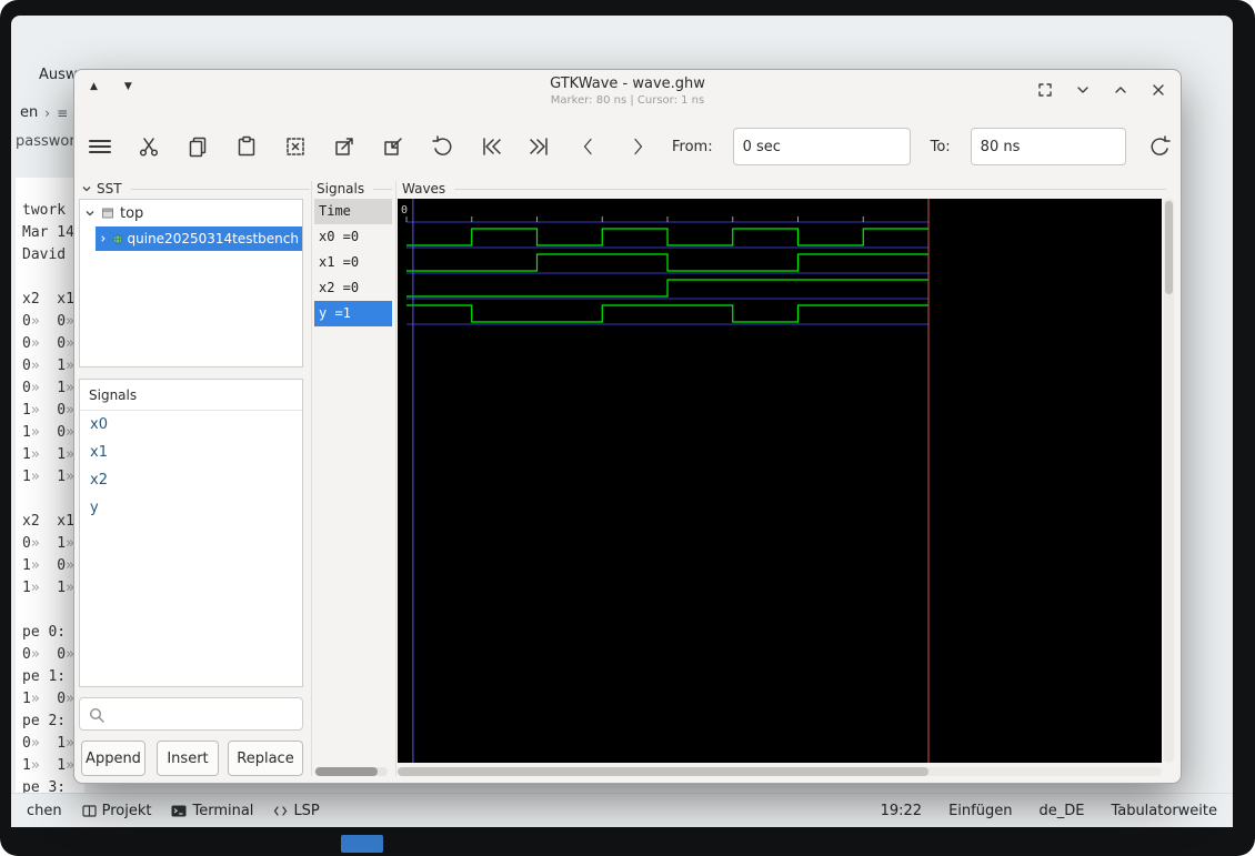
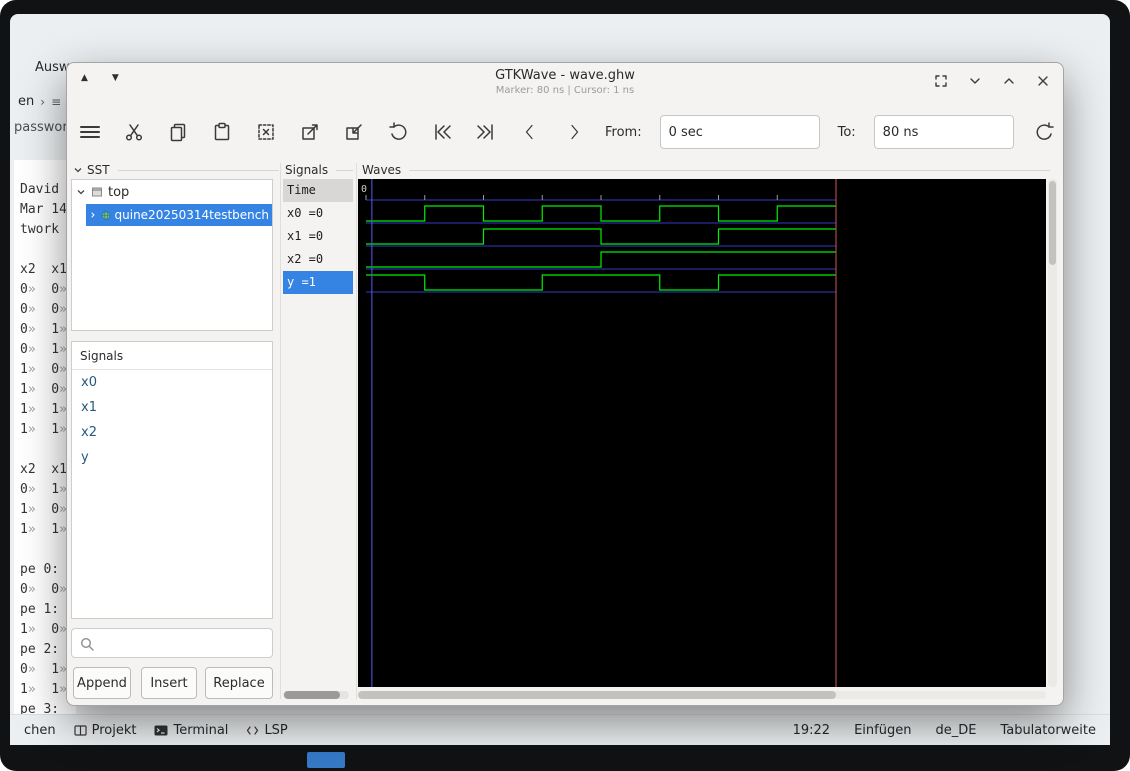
  Ausw
  en
  ›
  ≡
  passwo
- twork
+ David
  Mar 14
- David
+ twork
  x2 x1
  0» 0»
  0» 0»
  0» 1»
  0» 1»
  1» 0»
  1» 0»
  1» 1»
  1» 1»
  x2 x1
  0» 1»
  1» 0»
  1» 1»
  pe 0:
  0» 0»
  pe 1:
  1» 0»
  pe 2:
  0» 1»
  1» 1»
  pe 3:
  chen
  Projekt
  Terminal
  LSP
  19:22
  Einfügen
  de_DE
  Tabulatorweite
  ▲
  ▼
  GTKWave - wave.ghw
  Marker: 80 ns | Cursor: 1 ns
  From:
  0 sec
  To:
  80 ns
  SST
  top
  quine20250314testbench
  Signals
  x0
  x1
  x2
  y
  Append
  Insert
  Replace
  Signals
  Time
  x0 =0
  x1 =0
  x2 =0
  y =1
  Waves
  0
